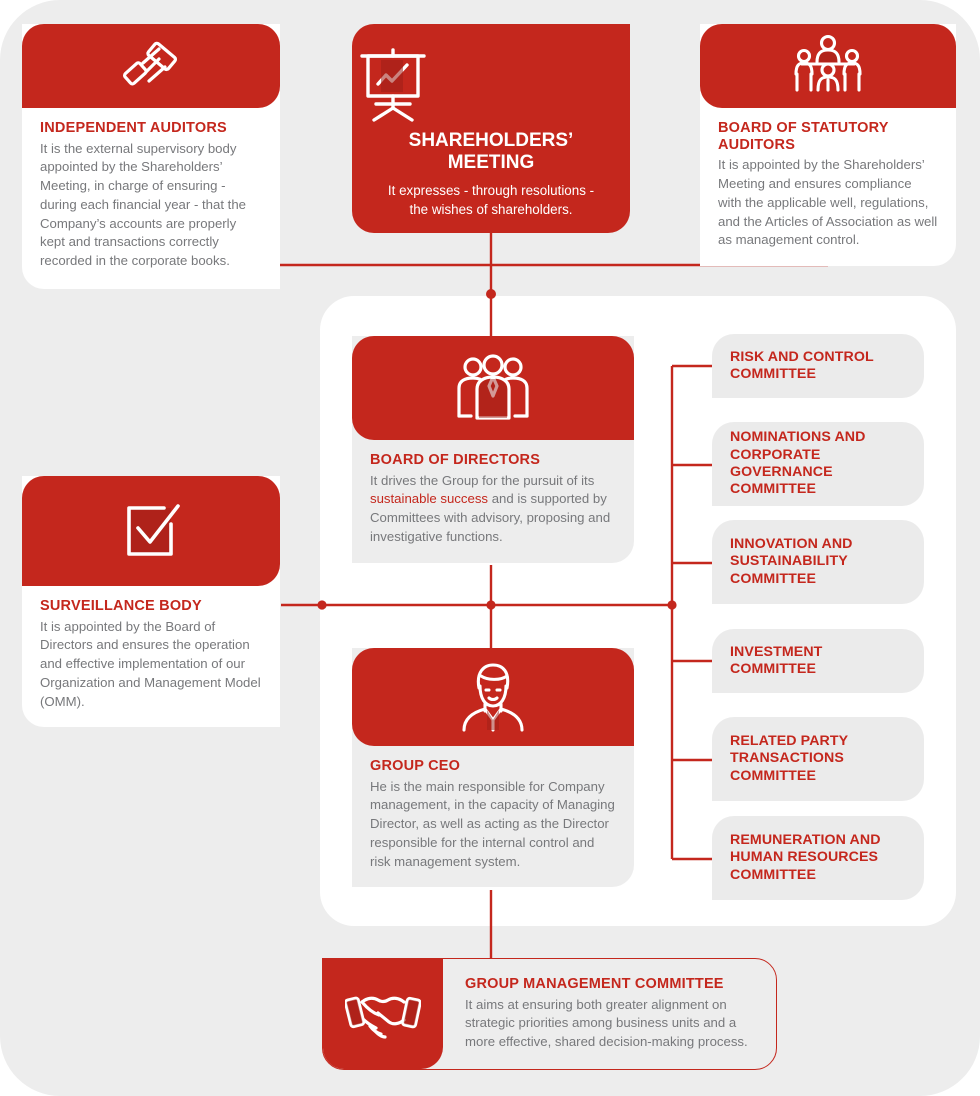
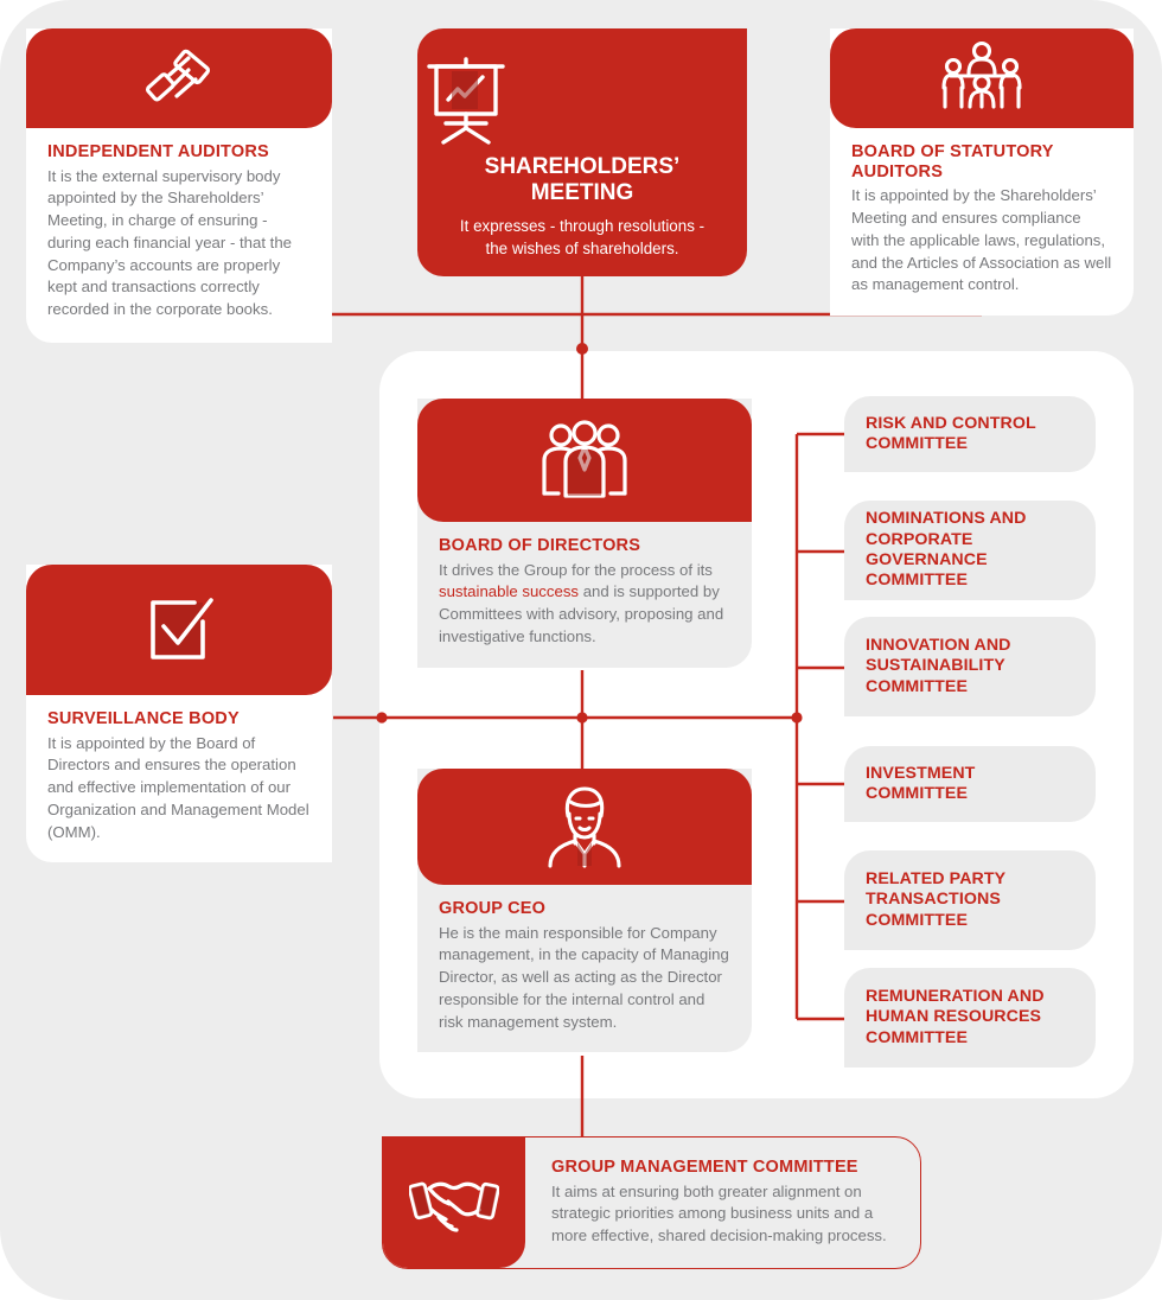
  INDEPENDENT AUDITORS
  It is the external supervisory body appointed by the Shareholders’ Meeting, in charge of ensuring - during each financial year - that the Company’s accounts are properly kept and transactions correctly recorded in the corporate books.
  SHAREHOLDERS’
  MEETING
  It expresses - through resolutions - the wishes of shareholders.
  BOARD OF STATUTORY AUDITORS
- It is appointed by the Shareholders’ Meeting and ensures compliance with the applicable well, regulations, and the Articles of Association as well as management control.
+ It is appointed by the Shareholders’ Meeting and ensures compliance with the applicable laws, regulations, and the Articles of Association as well as management control.
  SURVEILLANCE BODY
  It is appointed by the Board of Directors and ensures the operation and effective implementation of our Organization and Management Model (OMM).
  BOARD OF DIRECTORS
- It drives the Group for the pursuit of its sustainable success and is supported by Committees with advisory, proposing and investigative functions.
+ It drives the Group for the process of its sustainable success and is supported by Committees with advisory, proposing and investigative functions.
  GROUP CEO
  He is the main responsible for Company management, in the capacity of Managing Director, as well as acting as the Director responsible for the internal control and risk management system.
  RISK AND CONTROL COMMITTEE
  NOMINATIONS AND CORPORATE GOVERNANCE COMMITTEE
  INNOVATION AND SUSTAINABILITY COMMITTEE
  INVESTMENT COMMITTEE
  RELATED PARTY TRANSACTIONS COMMITTEE
  REMUNERATION AND HUMAN RESOURCES COMMITTEE
  GROUP MANAGEMENT COMMITTEE
  It aims at ensuring both greater alignment on strategic priorities among business units and a more effective, shared decision-making process.
